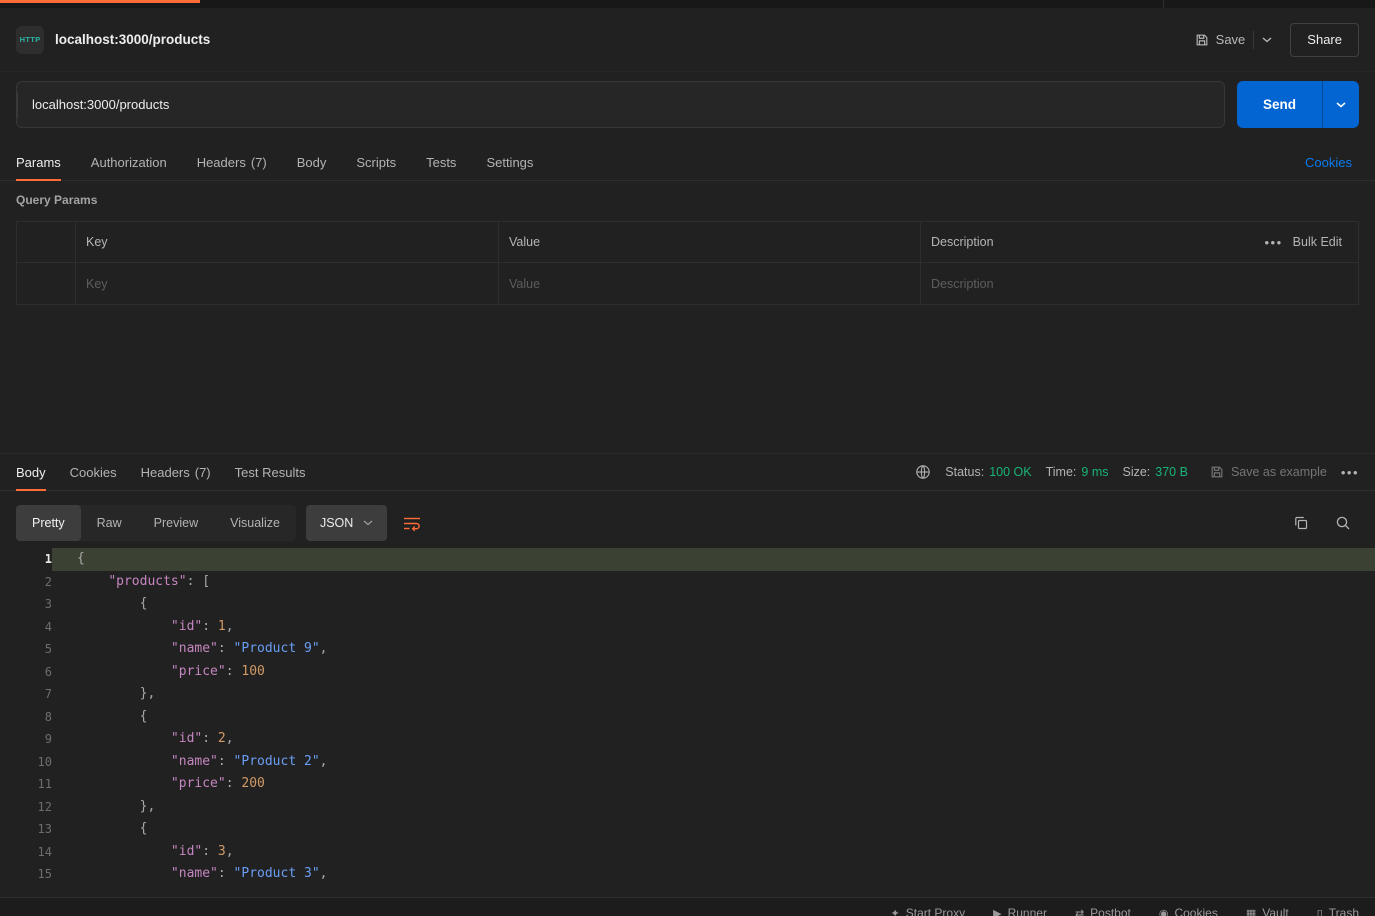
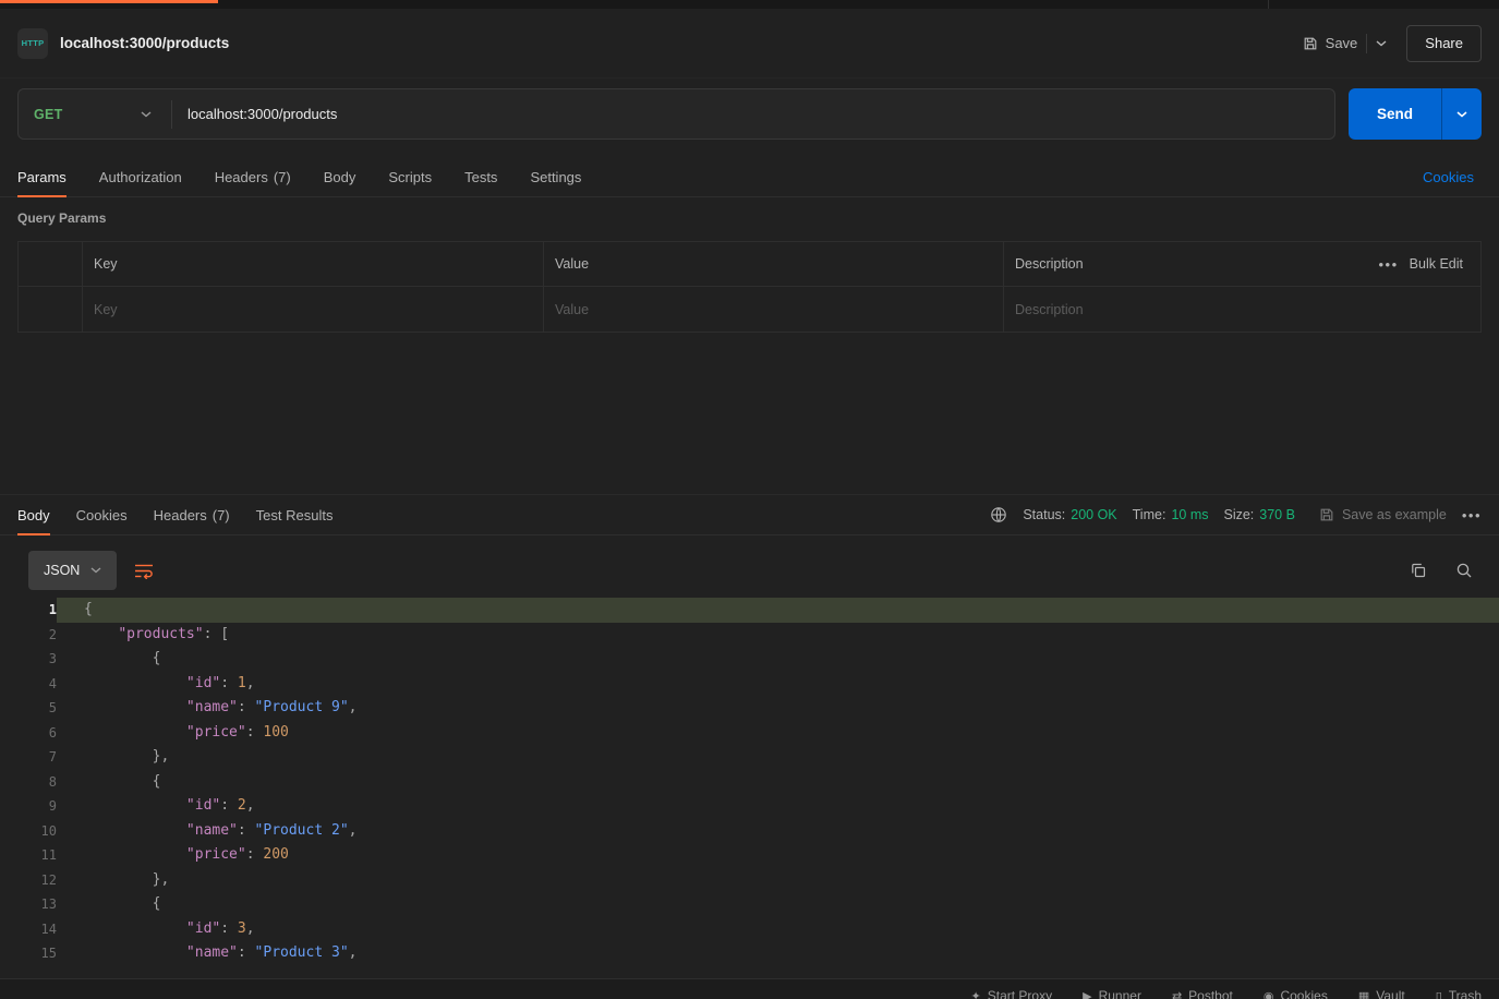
  HTTP
  localhost:3000/products
  Save
  Share
+ GET
  localhost:3000/products
  Send
  Params
  Authorization
  Headers
  (7)
  Body
  Scripts
  Tests
  Settings
  Cookies
  Query Params
  Key
  Value
  Description
  •••
  Bulk Edit
  Key
  Value
  Description
  Body
  Cookies
  Headers
  (7)
  Test Results
  Status:
- 100 OK
+ 200 OK
  Time:
- 9 ms
+ 10 ms
  Size:
  370 B
  Save as example
  •••
- Pretty
- Raw
- Preview
- Visualize
  JSON
  1
  {
  2
  "products": [
  3
  {
  4
  "id": 1,
  5
  "name": "Product 9",
  6
  "price": 100
  7
  },
  8
  {
  9
  "id": 2,
  10
  "name": "Product 2",
  11
  "price": 200
  12
  },
  13
  {
  14
  "id": 3,
  15
  "name": "Product 3",
  ✦
  Start Proxy
  ▶
  Runner
  ⇄
  Postbot
  ◉
  Cookies
  ▦
  Vault
  ▯
  Trash
